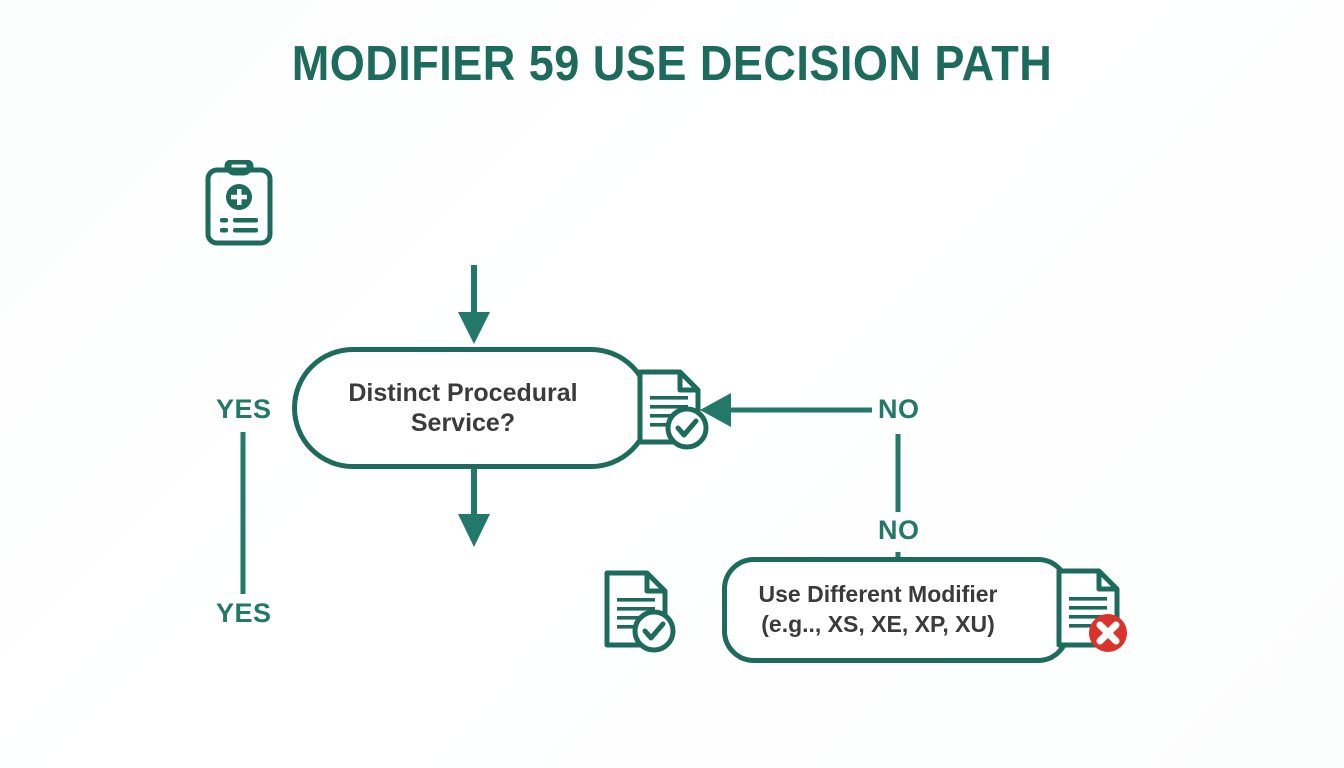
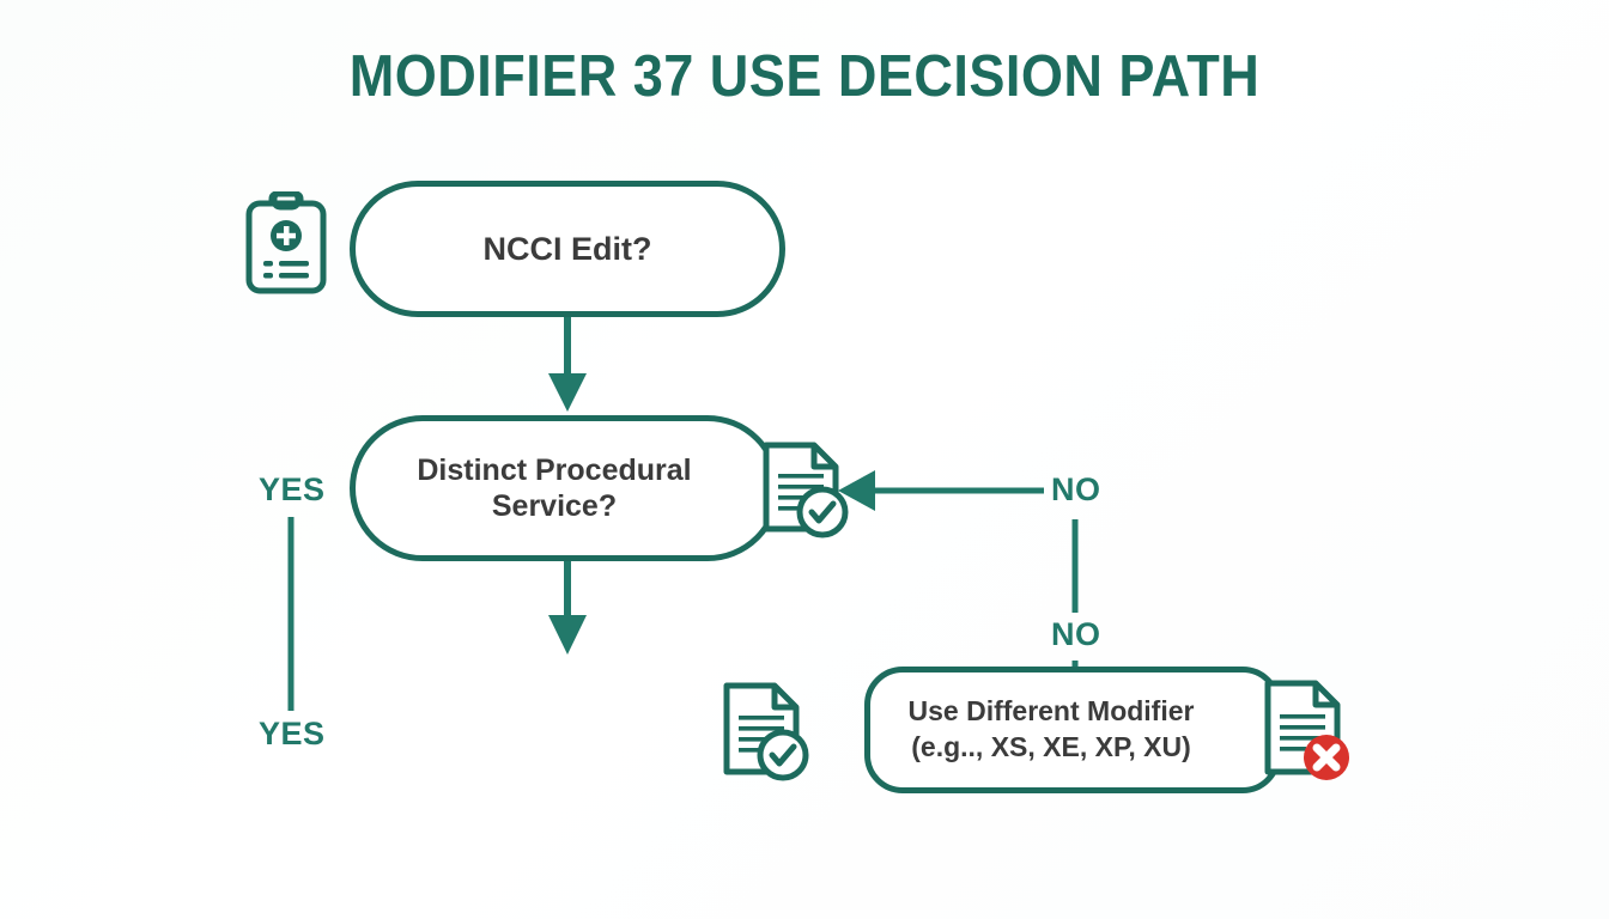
- MODIFIER 59 USE DECISION PATH
+ MODIFIER 37 USE DECISION PATH
+ NCCI Edit?
  Distinct Procedural Service?
  Use Different Modifier
  (e.g.., XS, XE, XP, XU)
  YES
  YES
  NO
  NO
